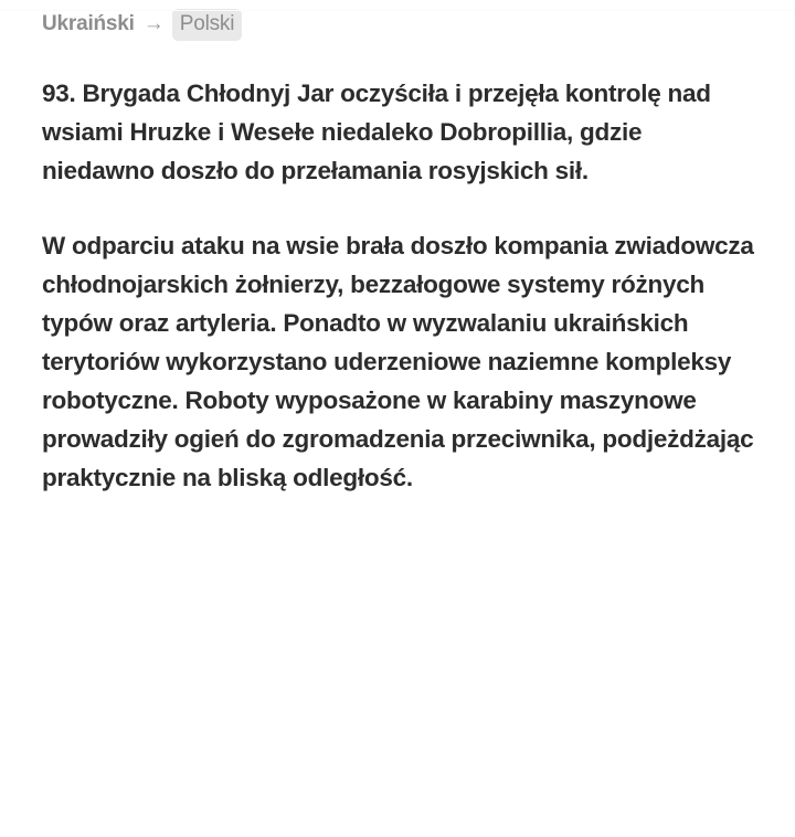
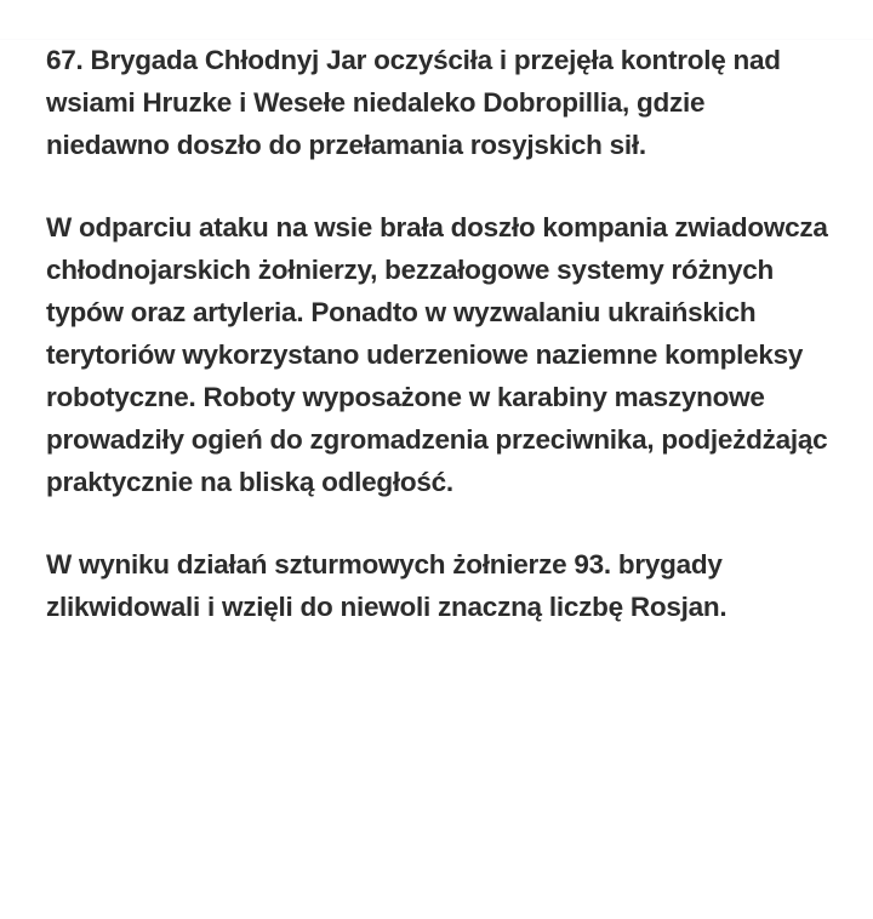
- Ukraiński
- →
- Polski
- 93. Brygada Chłodnyj Jar oczyściła i przejęła kontrolę nad wsiami Hruzke i Wesełe niedaleko Dobropillia, gdzie niedawno doszło do przełamania rosyjskich sił.
+ 67. Brygada Chłodnyj Jar oczyściła i przejęła kontrolę nad wsiami Hruzke i Wesełe niedaleko Dobropillia, gdzie niedawno doszło do przełamania rosyjskich sił.
  W odparciu ataku na wsie brała doszło kompania zwiadowcza chłodnojarskich żołnierzy, bezzałogowe systemy różnych typów oraz artyleria. Ponadto w wyzwalaniu ukraińskich terytoriów wykorzystano uderzeniowe naziemne kompleksy robotyczne. Roboty wyposażone w karabiny maszynowe prowadziły ogień do zgromadzenia przeciwnika, podjeżdżając praktycznie na bliską odległość.
+ W wyniku działań szturmowych żołnierze 93. brygady zlikwidowali i wzięli do niewoli znaczną liczbę Rosjan.
